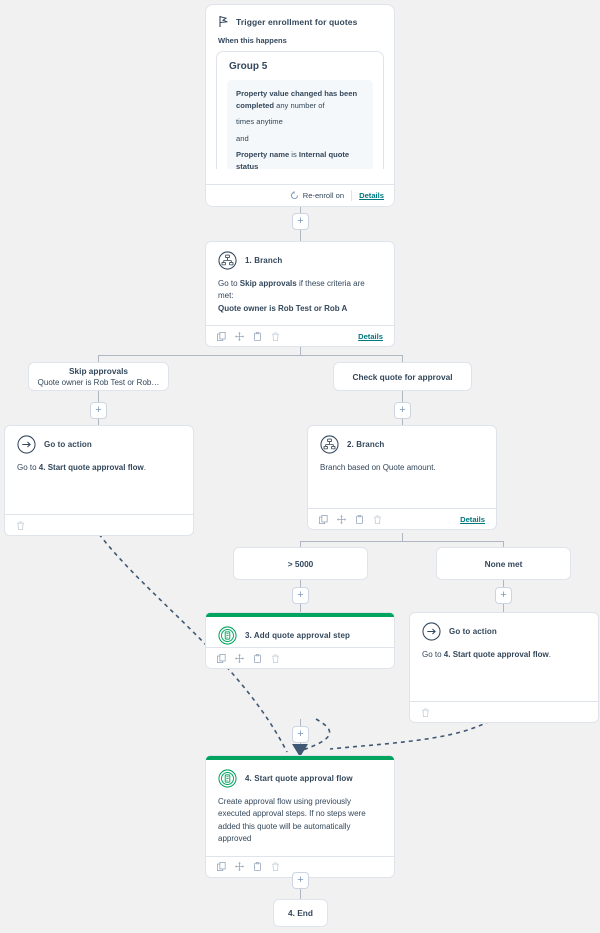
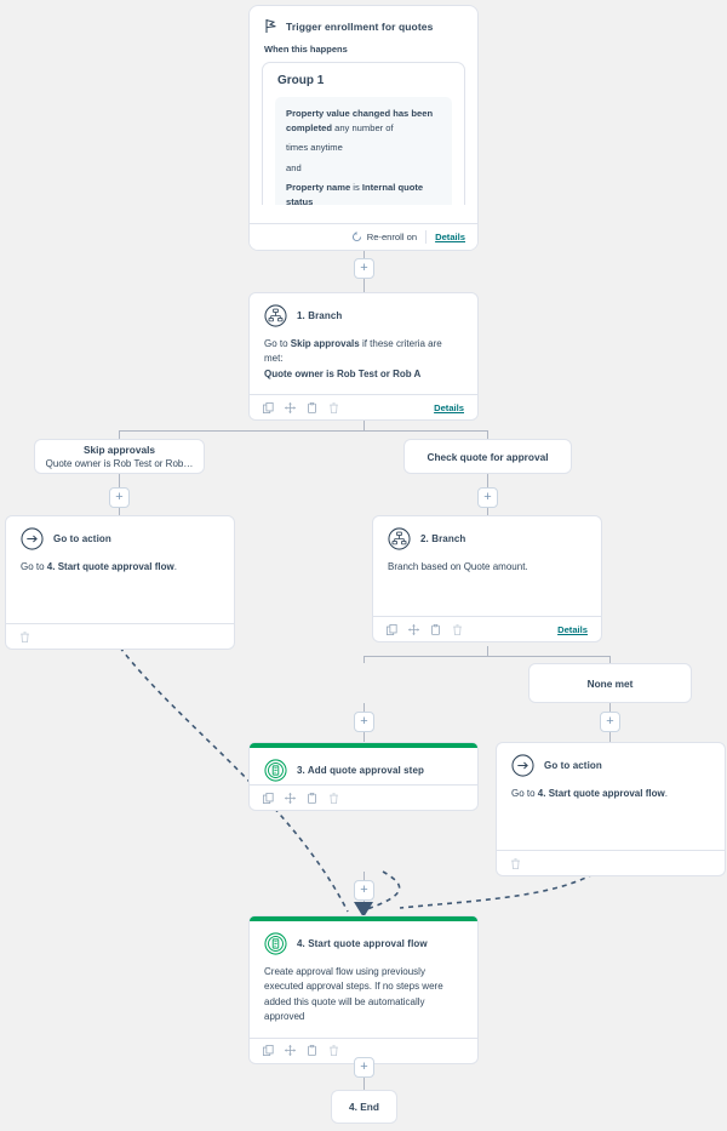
  Trigger enrollment for quotes
  When this happens
- Group 5
+ Group 1
  Property value changed has been completed any number of
  times anytime
  and
  Property name is Internal quote status
  Re-enroll on
  Details
  +
  1. Branch
  Go to Skip approvals if these criteria are met:
  Quote owner is Rob Test or Rob A
  Details
  Skip approvals
  Quote owner is Rob Test or Rob…
  Check quote for approval
  +
  +
  Go to action
  Go to 4. Start quote approval flow.
  2. Branch
  Branch based on Quote amount.
  Details
- > 5000
  None met
  +
  +
  3. Add quote approval step
  Go to action
  Go to 4. Start quote approval flow.
  +
  4. Start quote approval flow
  Create approval flow using previously executed approval steps. If no steps were added this quote will be automatically approved
  +
  4. End
